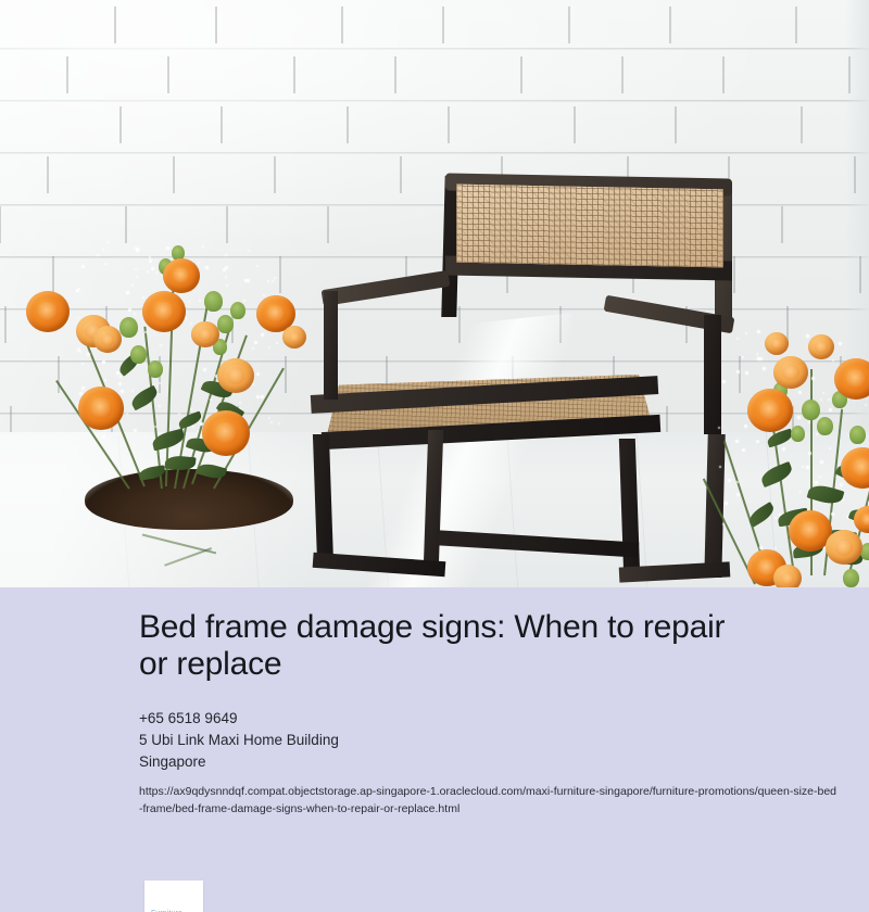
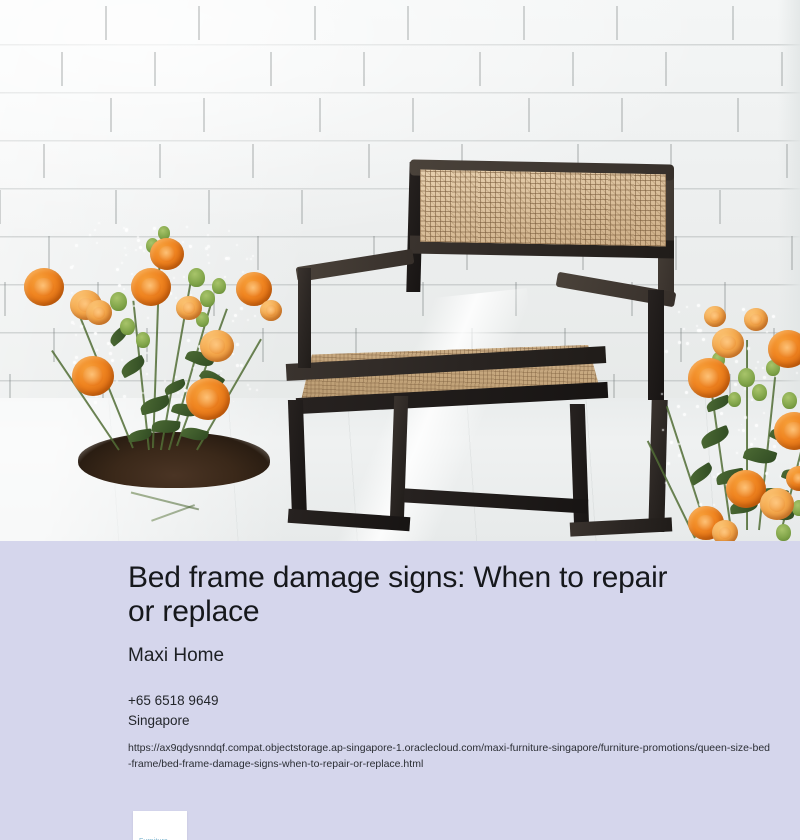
  Bed frame damage signs: When to repair or replace
+ Maxi Home
  +65 6518 9649
- 5 Ubi Link Maxi Home Building
  Singapore
  https://ax9qdysnndqf.compat.objectstorage.ap-singapore-1.oraclecloud.com/maxi-furniture-singapore/furniture-promotions/queen-size-bed
  -frame/bed-frame-damage-signs-when-to-repair-or-replace.html
